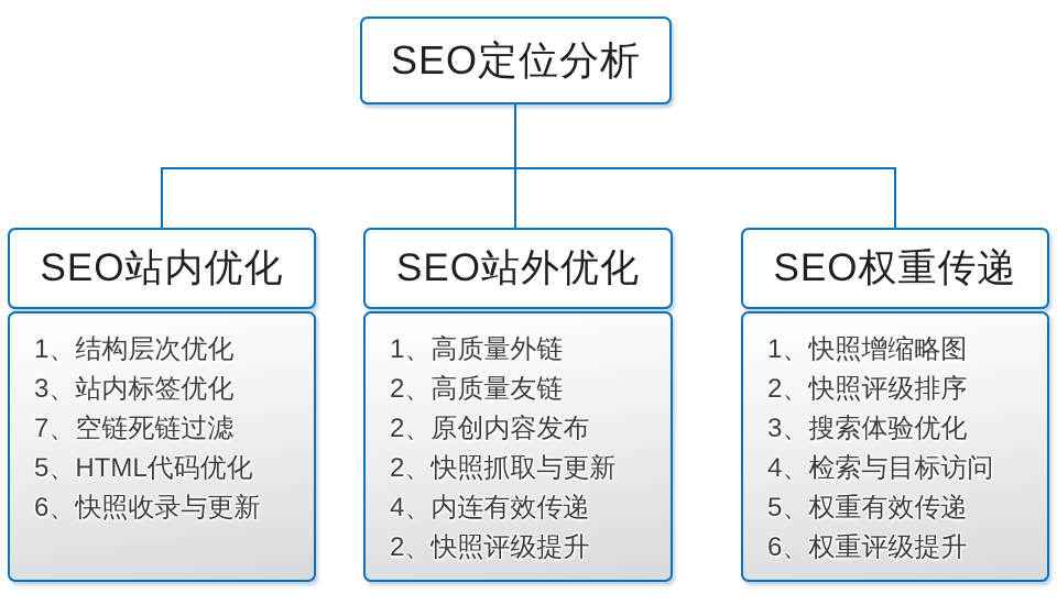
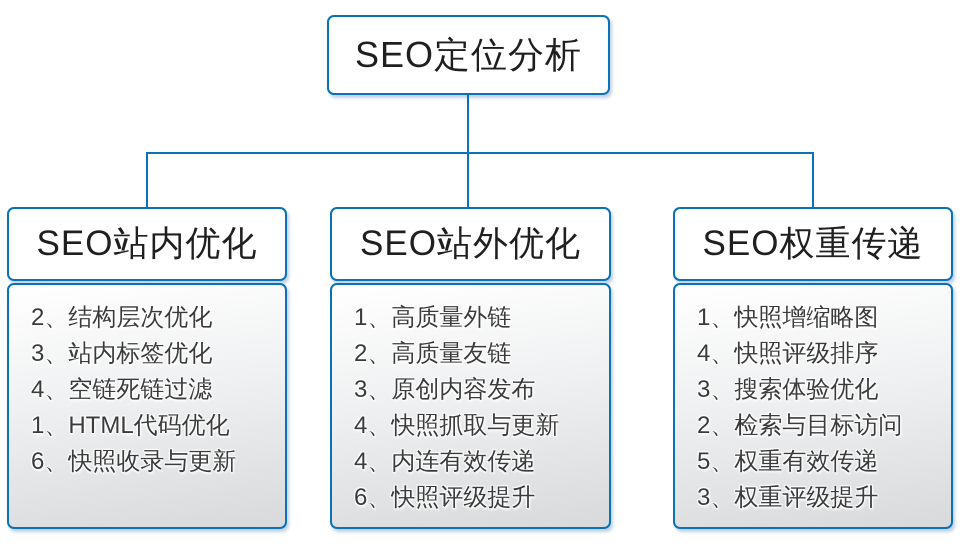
  SEO定位分析
  SEO站内优化
- 1、结构层次优化
+ 2、结构层次优化
  3、站内标签优化
- 7、空链死链过滤
+ 4、空链死链过滤
- 5、HTML代码优化
+ 1、HTML代码优化
  6、快照收录与更新
  SEO站外优化
  1、高质量外链
  2、高质量友链
- 2、原创内容发布
+ 3、原创内容发布
- 2、快照抓取与更新
+ 4、快照抓取与更新
  4、内连有效传递
- 2、快照评级提升
+ 6、快照评级提升
  SEO权重传递
  1、快照增缩略图
- 2、快照评级排序
+ 4、快照评级排序
  3、搜索体验优化
- 4、检索与目标访问
+ 2、检索与目标访问
  5、权重有效传递
- 6、权重评级提升
+ 3、权重评级提升
